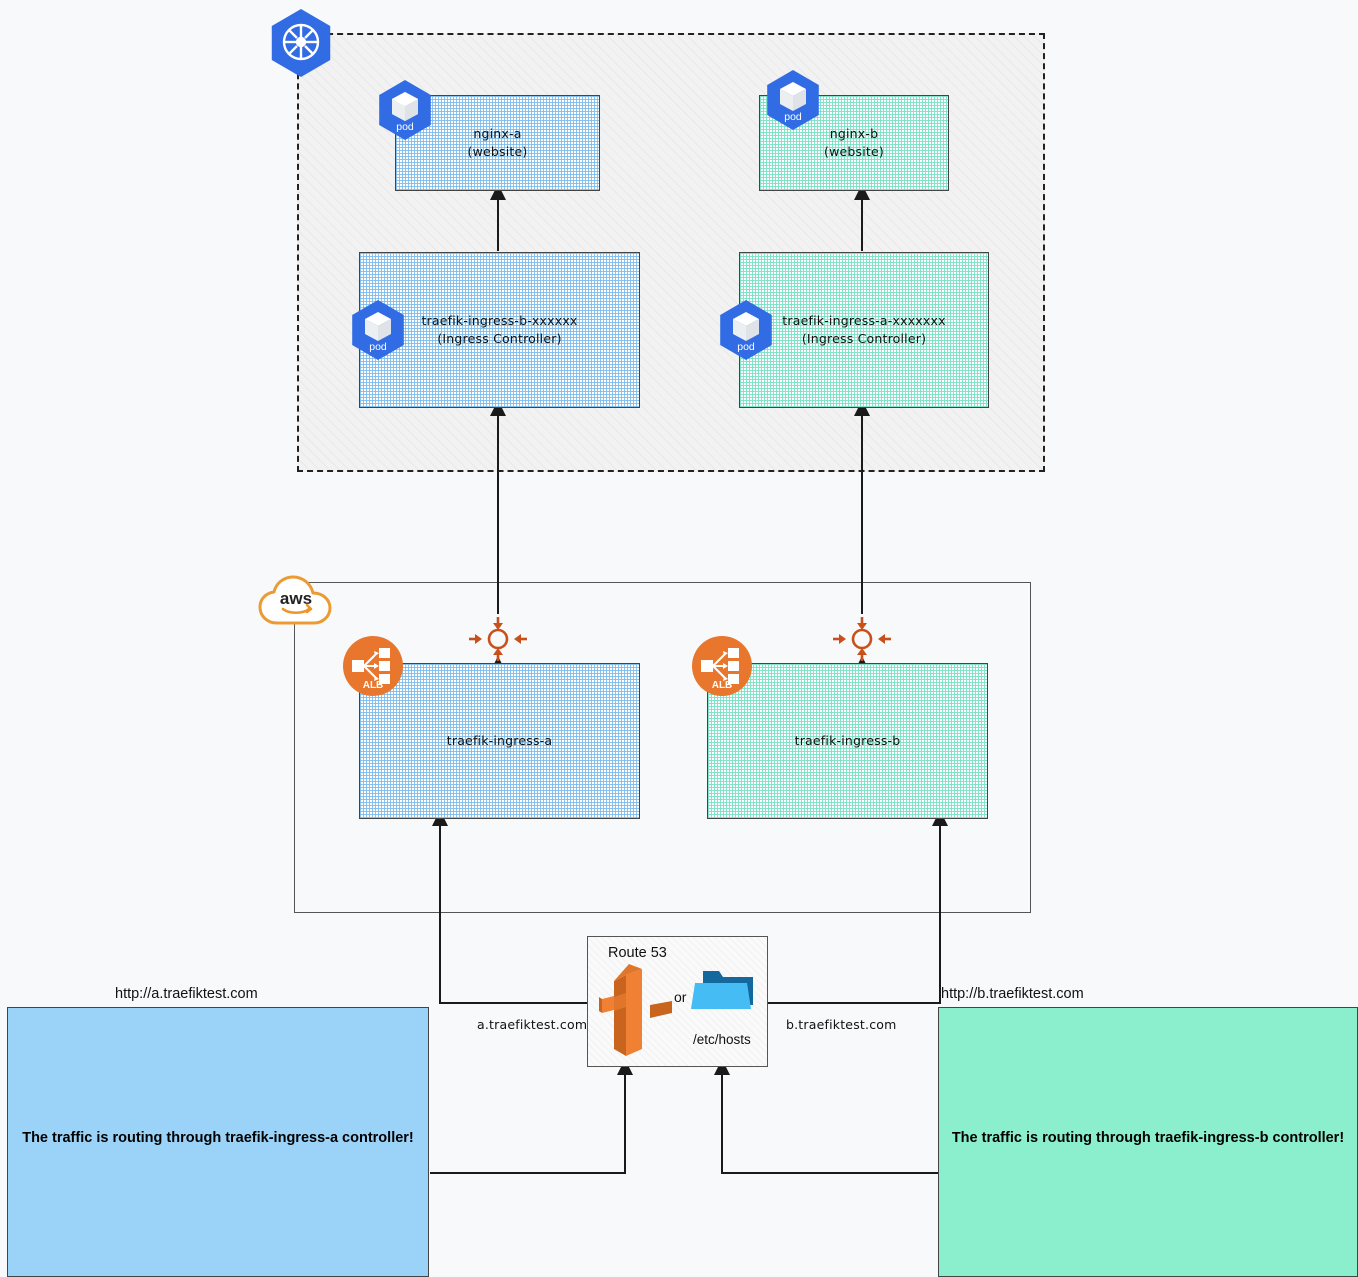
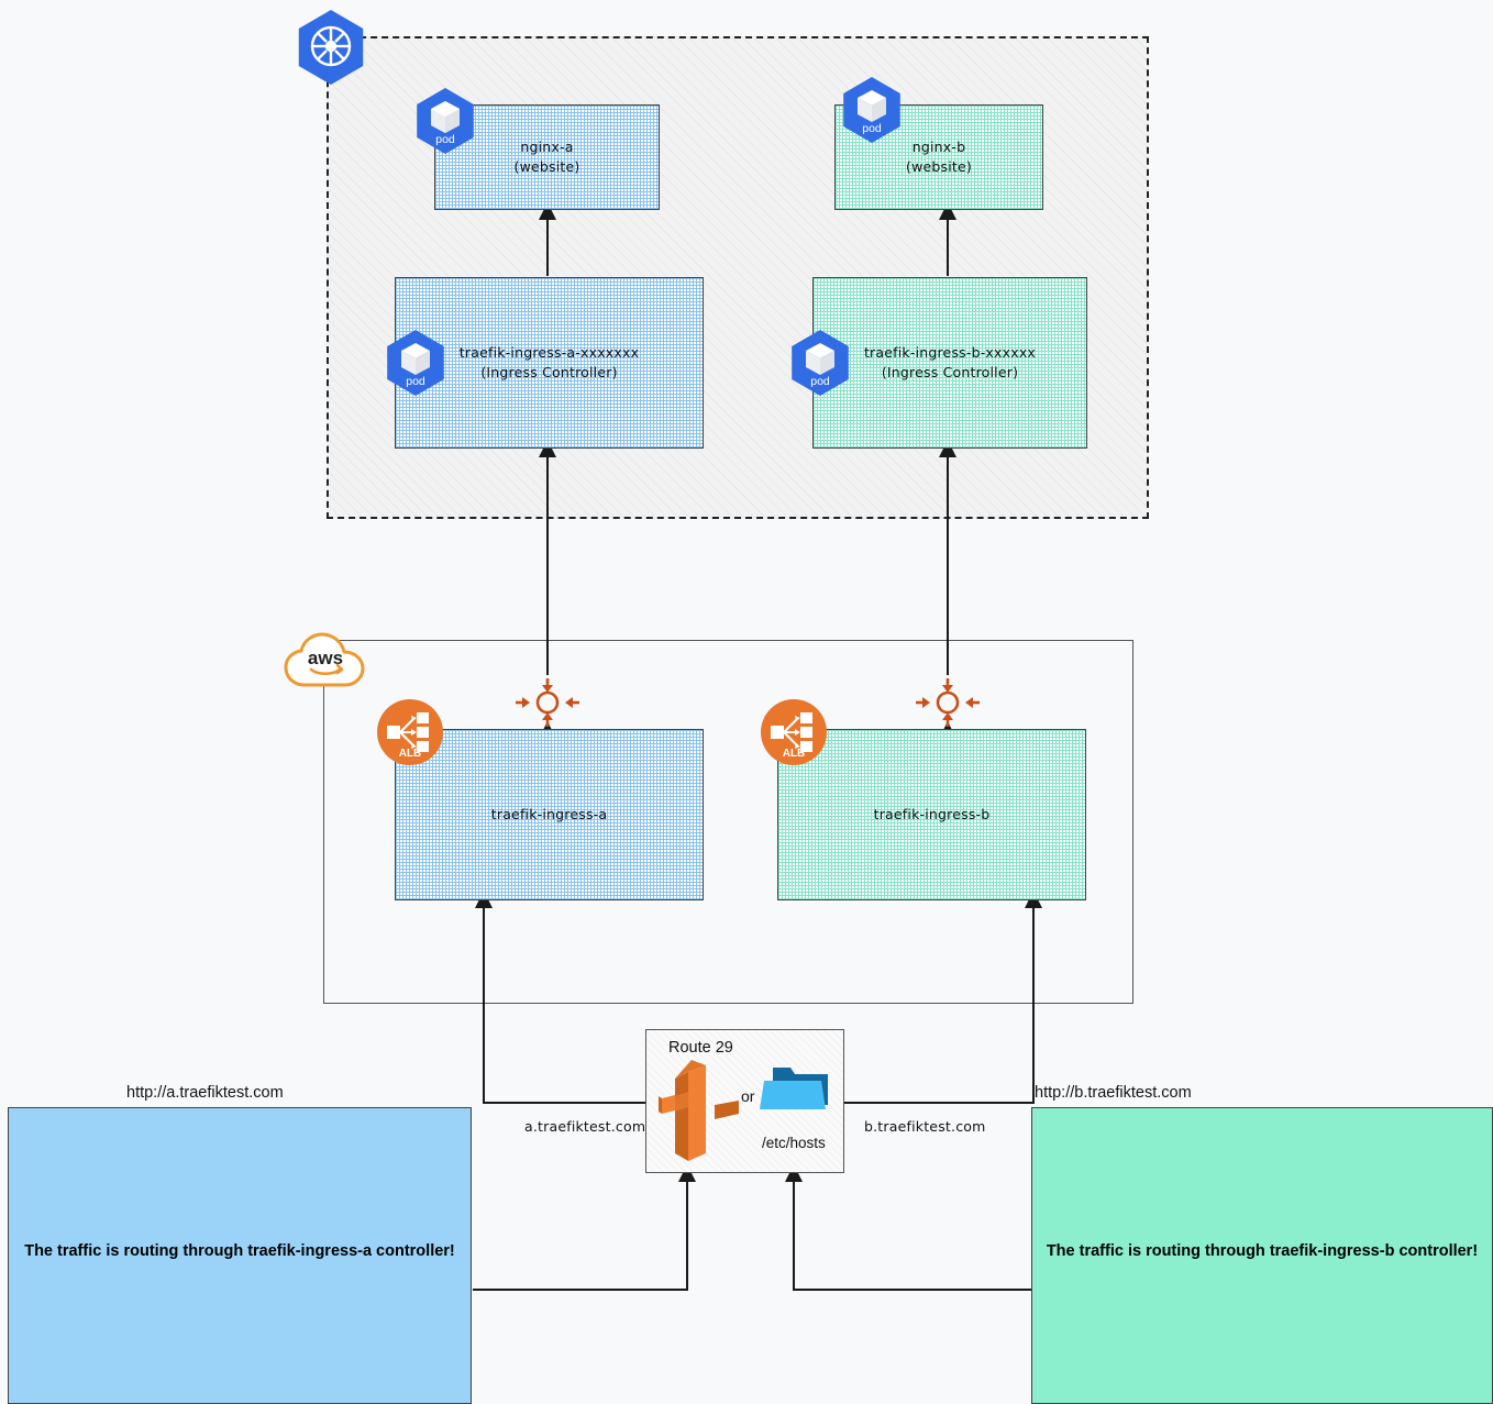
  nginx-a
  (website)
  nginx-b
  (website)
- traefik-ingress-b-xxxxxx
+ traefik-ingress-a-xxxxxxx
  (Ingress Controller)
- traefik-ingress-a-xxxxxxx
+ traefik-ingress-b-xxxxxx
  (Ingress Controller)
  traefik-ingress-a
  traefik-ingress-b
  pod
  pod
  pod
  pod
  aws
  ALB
  ALB
- Route 53
+ Route 29
  or
  /etc/hosts
  a.traefiktest.com
  b.traefiktest.com
  http://a.traefiktest.com
  The traffic is routing through traefik-ingress-a controller!
  http://b.traefiktest.com
  The traffic is routing through traefik-ingress-b controller!
